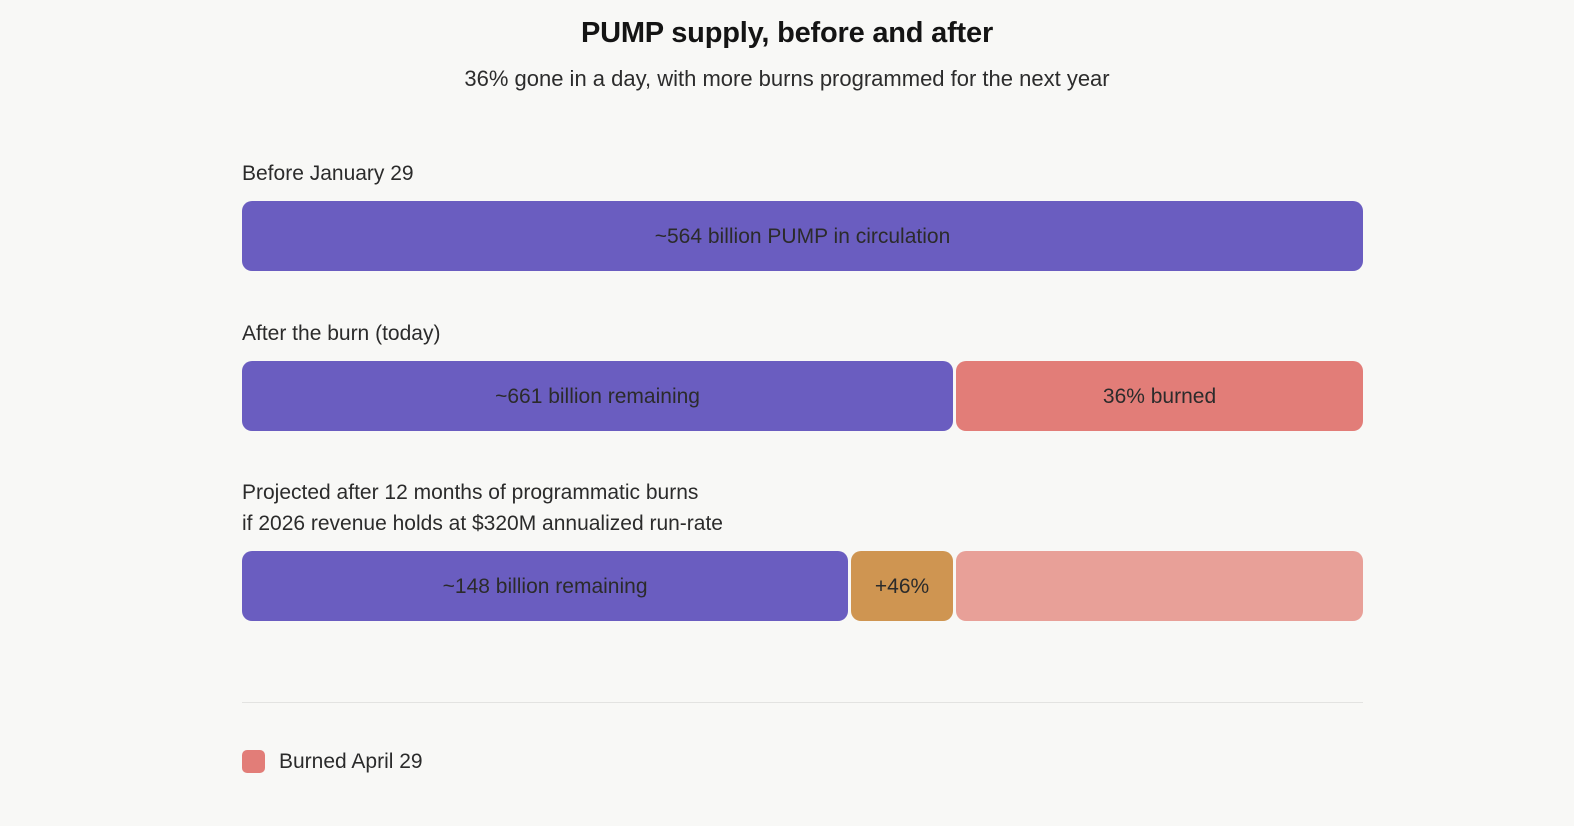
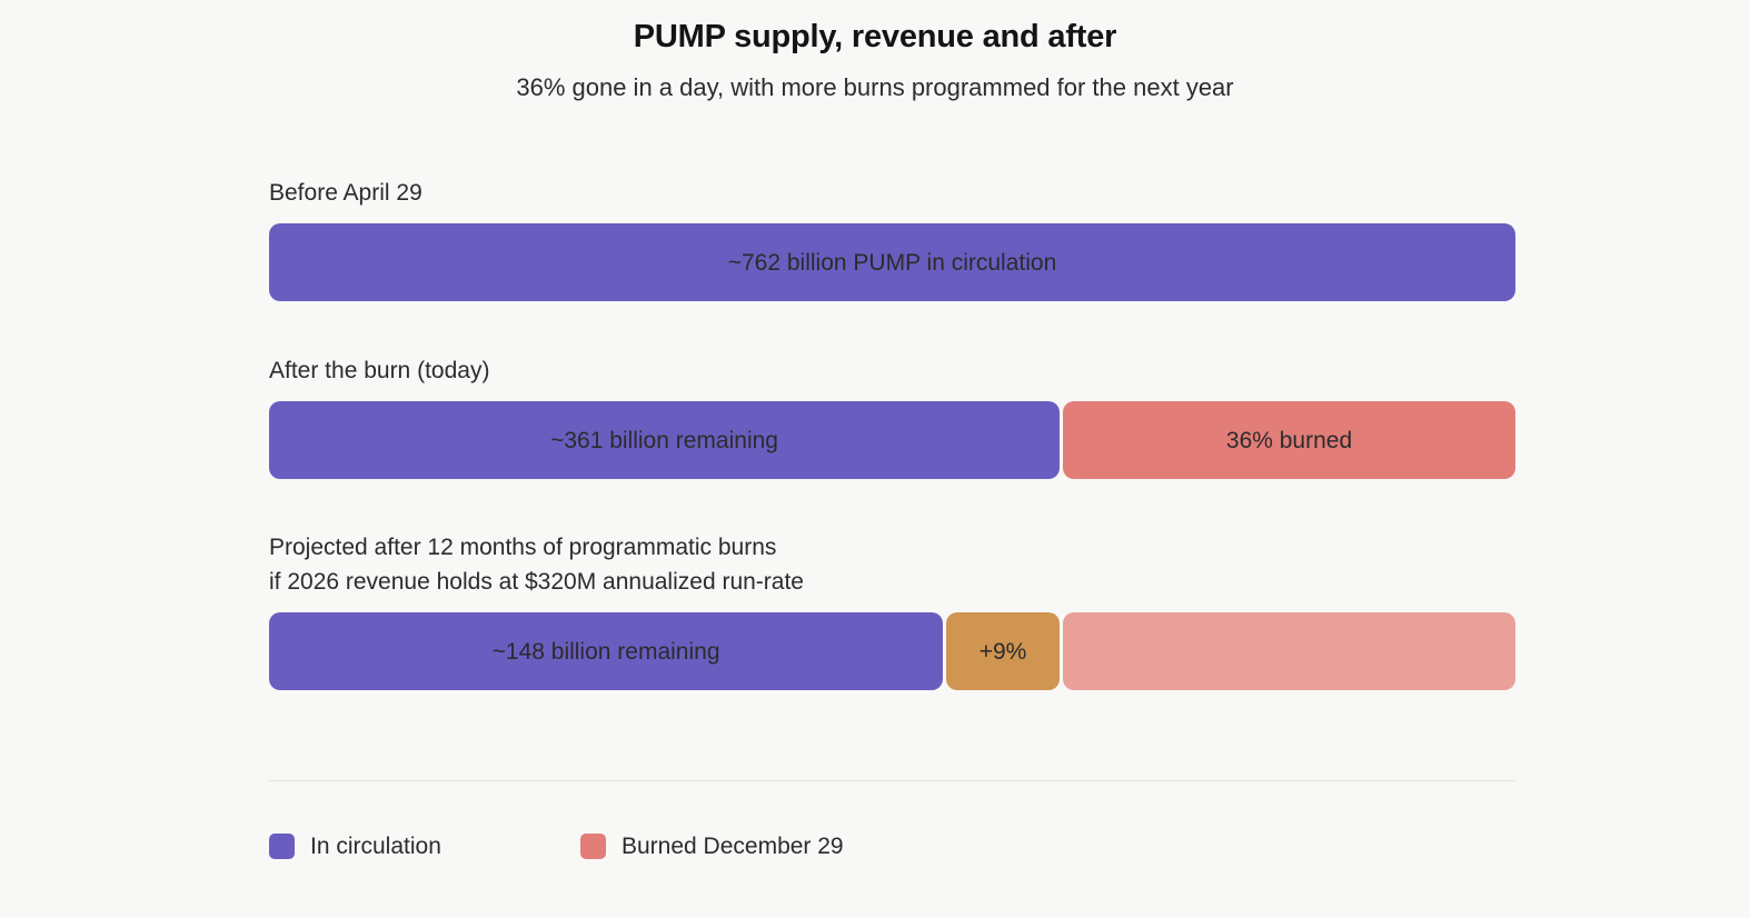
- PUMP supply, before and after
+ PUMP supply, revenue and after
  36% gone in a day, with more burns programmed for the next year
- Before January 29
+ Before April 29
- ~564 billion PUMP in circulation
+ ~762 billion PUMP in circulation
  After the burn (today)
- ~661 billion remaining
+ ~361 billion remaining
  36% burned
  Projected after 12 months of programmatic burns
  if 2026 revenue holds at $320M annualized run-rate
  ~148 billion remaining
- +46%
+ +9%
+ In circulation
- Burned April 29
+ Burned December 29
